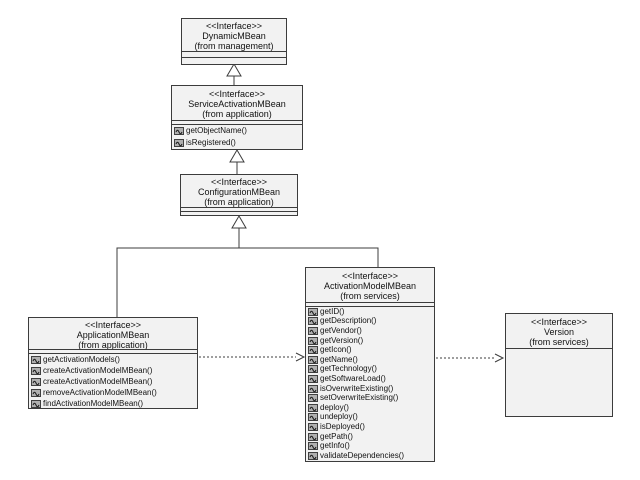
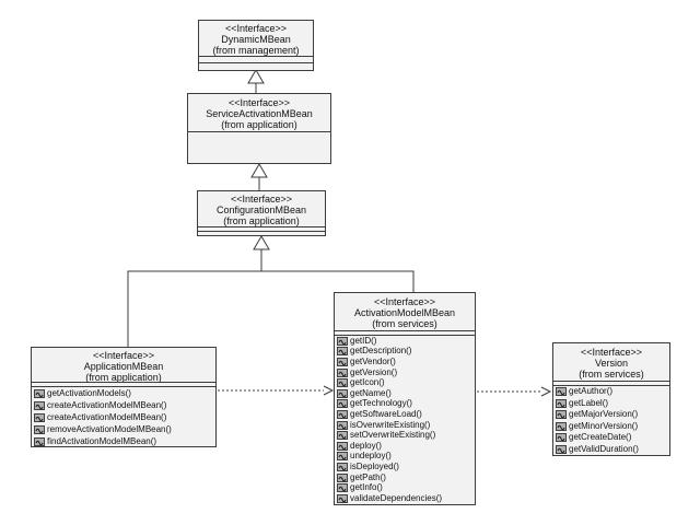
  <<Interface>>
  DynamicMBean
  (from management)
  <<Interface>>
  ServiceActivationMBean
  (from application)
- getObjectName()
- isRegistered()
  <<Interface>>
  ConfigurationMBean
  (from application)
  <<Interface>>
  ApplicationMBean
  (from application)
  getActivationModels()
  createActivationModelMBean()
  createActivationModelMBean()
  removeActivationModelMBean()
  findActivationModelMBean()
  <<Interface>>
  ActivationModelMBean
  (from services)
  getID()
  getDescription()
  getVendor()
  getVersion()
  getIcon()
  getName()
  getTechnology()
  getSoftwareLoad()
  isOverwriteExisting()
  setOverwriteExisting()
  deploy()
  undeploy()
  isDeployed()
  getPath()
  getInfo()
  validateDependencies()
  <<Interface>>
  Version
  (from services)
+ getAuthor()
+ getLabel()
+ getMajorVersion()
+ getMinorVersion()
+ getCreateDate()
+ getValidDuration()
